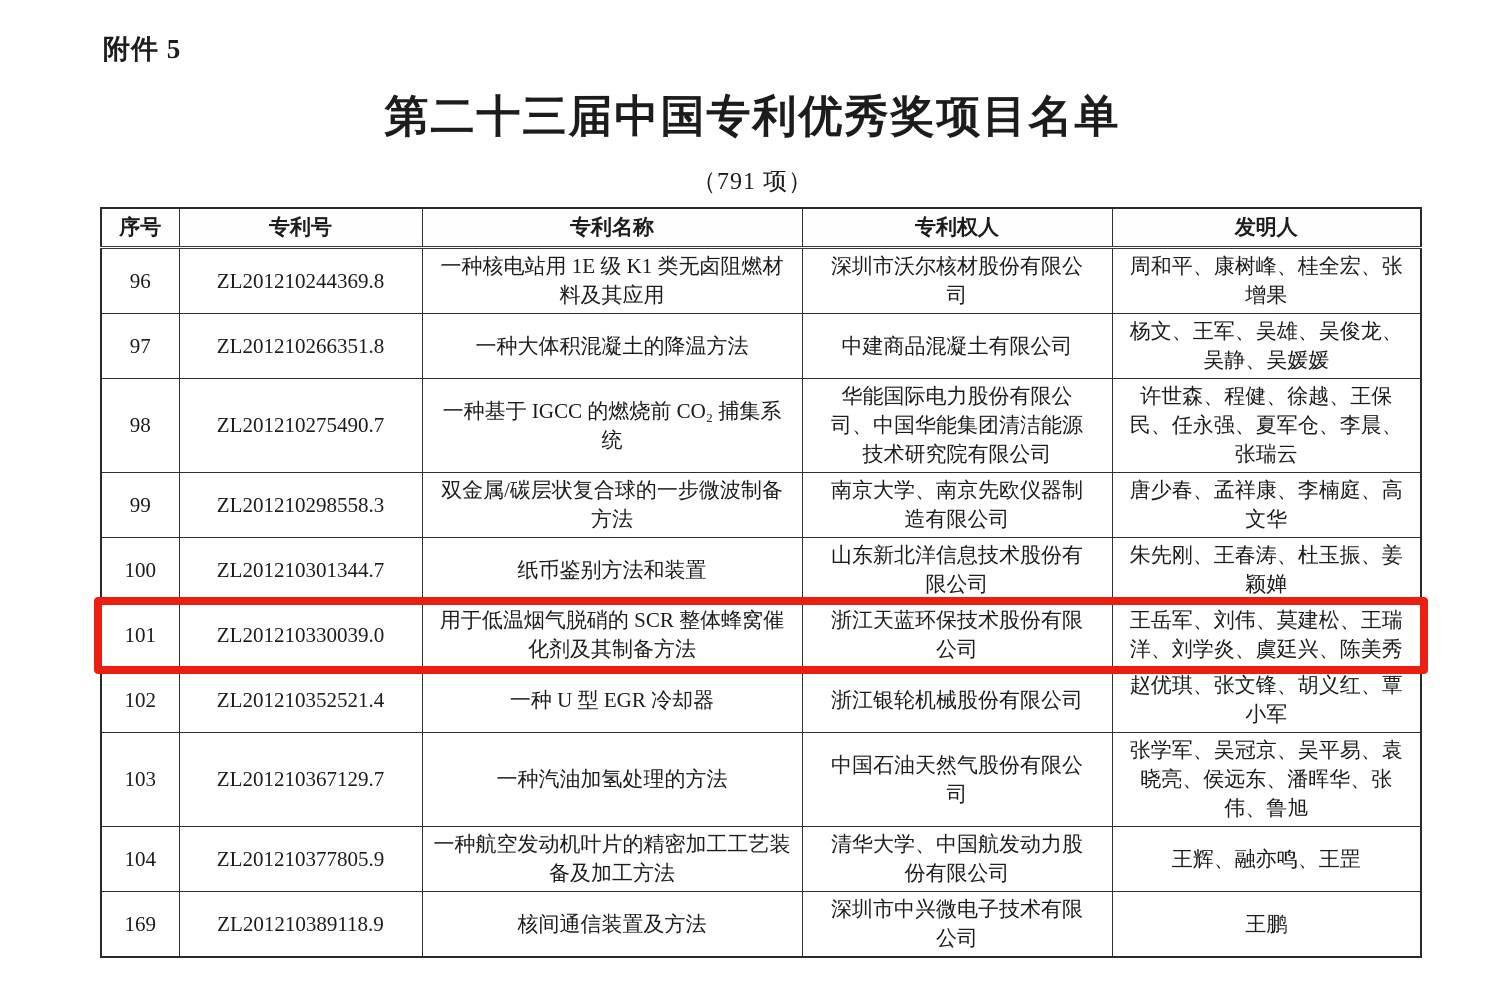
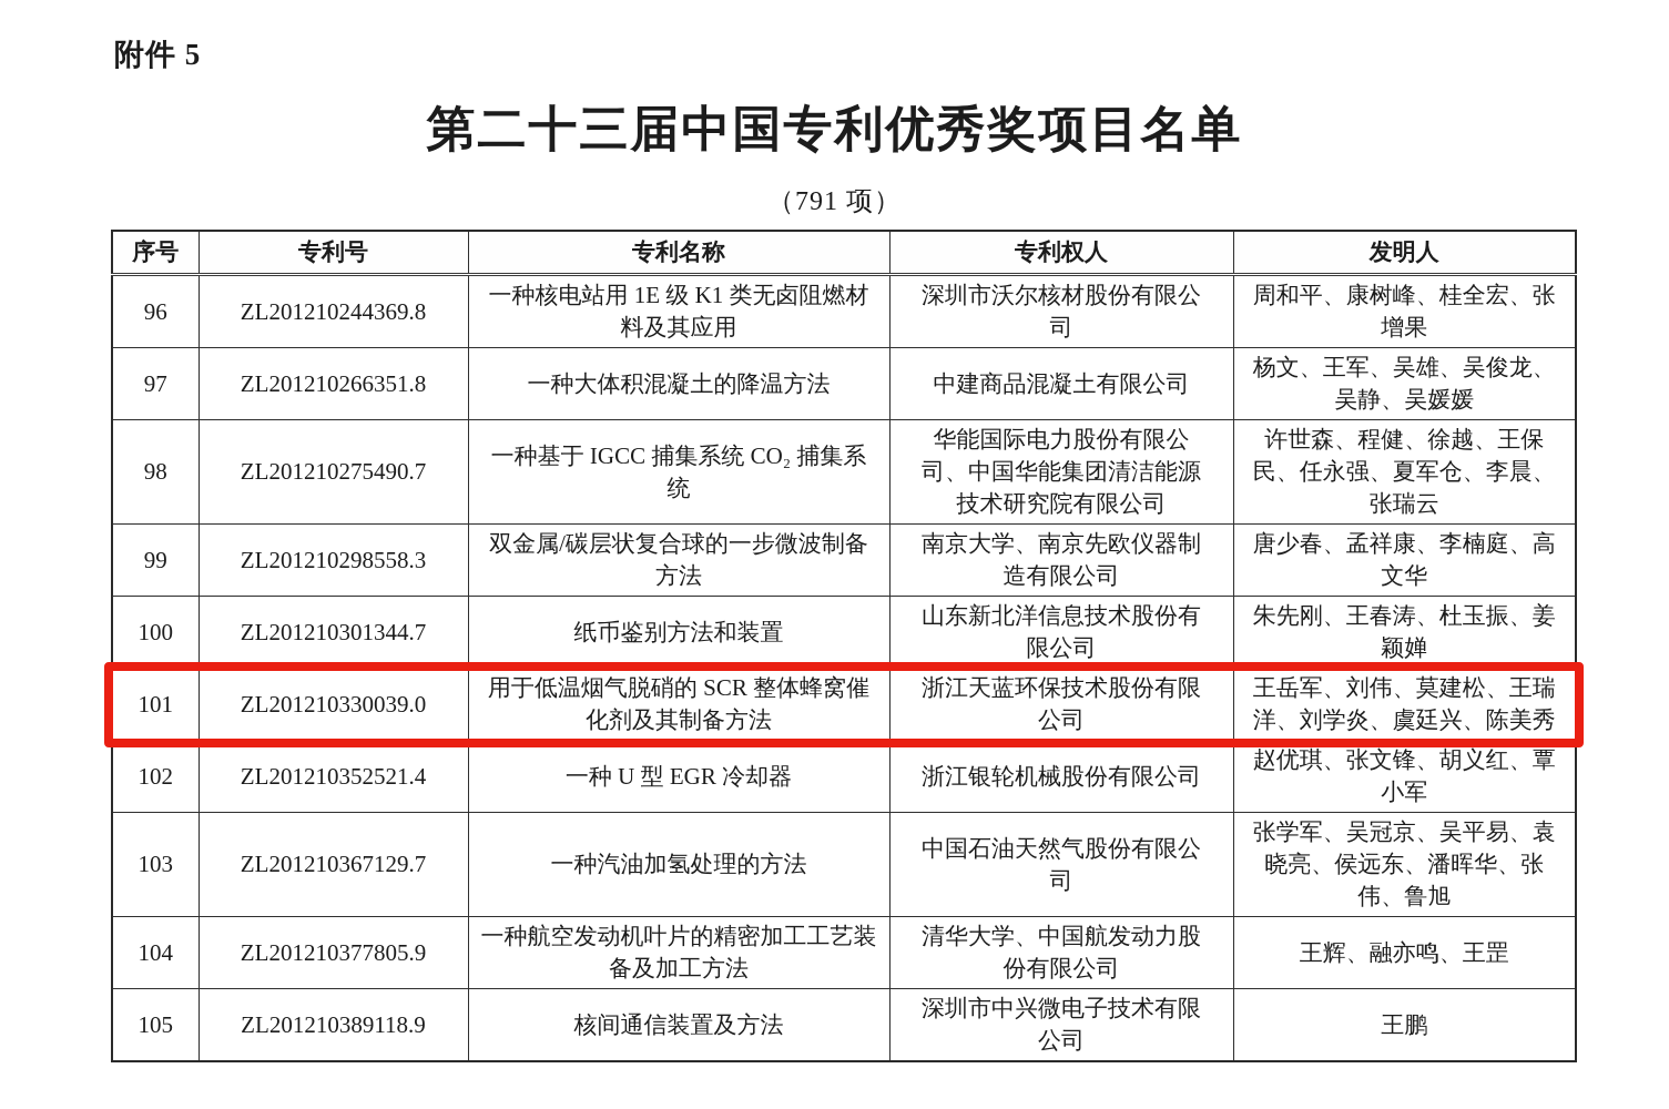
  附件 5
  第二十三届中国专利优秀奖项目名单
  （791 项）
  序号	专利号	专利名称	专利权人	发明人
  96	ZL201210244369.8	一种核电站用 1E 级 K1 类无卤阻燃材料及其应用	深圳市沃尔核材股份有限公司	周和平、康树峰、桂全宏、张增果
  97	ZL201210266351.8	一种大体积混凝土的降温方法	中建商品混凝土有限公司	杨文、王军、吴雄、吴俊龙、吴静、吴媛媛
- 98	ZL201210275490.7	一种基于 IGCC 的燃烧前 CO₂ 捕集系统	华能国际电力股份有限公司、中国华能集团清洁能源技术研究院有限公司	许世森、程健、徐越、王保民、任永强、夏军仓、李晨、张瑞云
+ 98	ZL201210275490.7	一种基于 IGCC 捕集系统 CO₂ 捕集系统	华能国际电力股份有限公司、中国华能集团清洁能源技术研究院有限公司	许世森、程健、徐越、王保民、任永强、夏军仓、李晨、张瑞云
  99	ZL201210298558.3	双金属/碳层状复合球的一步微波制备方法	南京大学、南京先欧仪器制造有限公司	唐少春、孟祥康、李楠庭、高文华
  100	ZL201210301344.7	纸币鉴别方法和装置	山东新北洋信息技术股份有限公司	朱先刚、王春涛、杜玉振、姜颖婵
  101	ZL201210330039.0	用于低温烟气脱硝的 SCR 整体蜂窝催化剂及其制备方法	浙江天蓝环保技术股份有限公司	王岳军、刘伟、莫建松、王瑞洋、刘学炎、虞廷兴、陈美秀
  102	ZL201210352521.4	一种 U 型 EGR 冷却器	浙江银轮机械股份有限公司	赵优琪、张文锋、胡义红、覃小军
  103	ZL201210367129.7	一种汽油加氢处理的方法	中国石油天然气股份有限公司	张学军、吴冠京、吴平易、袁晓亮、侯远东、潘晖华、张伟、鲁旭
  104	ZL201210377805.9	一种航空发动机叶片的精密加工工艺装备及加工方法	清华大学、中国航发动力股份有限公司	王辉、融亦鸣、王罡
- 169	ZL201210389118.9	核间通信装置及方法	深圳市中兴微电子技术有限公司	王鹏
+ 105	ZL201210389118.9	核间通信装置及方法	深圳市中兴微电子技术有限公司	王鹏
